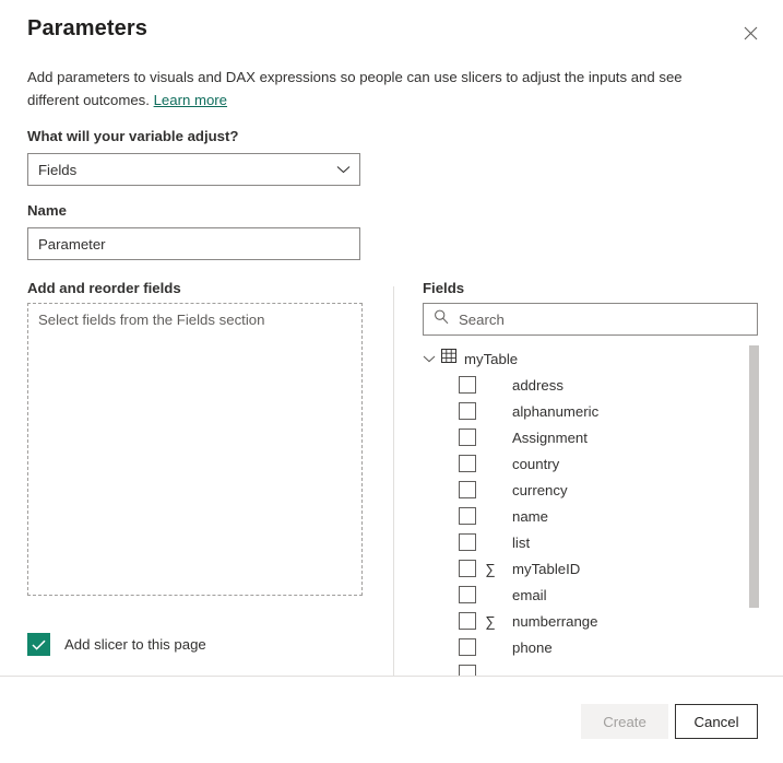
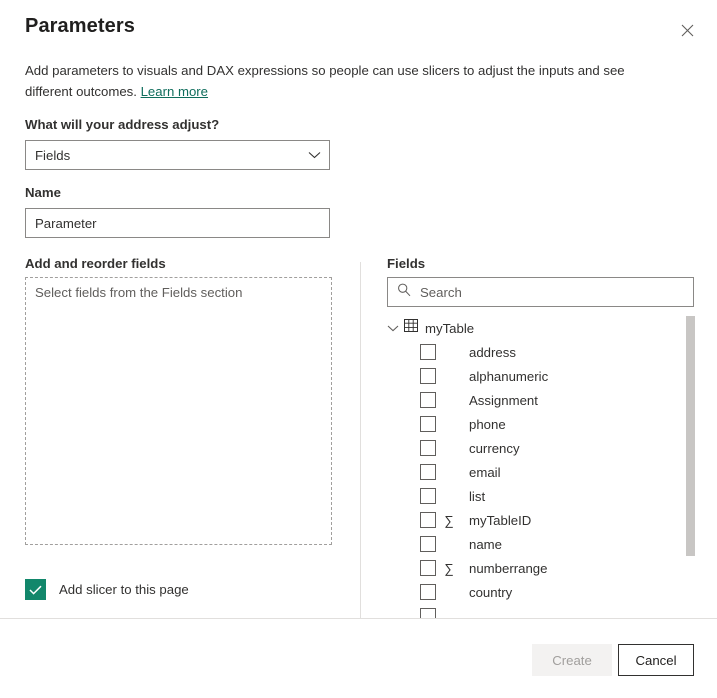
  Parameters
  Add parameters to visuals and DAX expressions so people can use slicers to adjust the inputs and see different outcomes. Learn more
- What will your variable adjust?
+ What will your address adjust?
  Fields
  Name
  Parameter
  Add and reorder fields
  Select fields from the Fields section
  Add slicer to this page
  Fields
  Search
  myTable
  address
  alphanumeric
  Assignment
- country
+ phone
  currency
- name
+ email
  list
  ∑
  myTableID
- email
+ name
  ∑
  numberrange
- phone
+ country
  ∑
  Create
  Cancel
